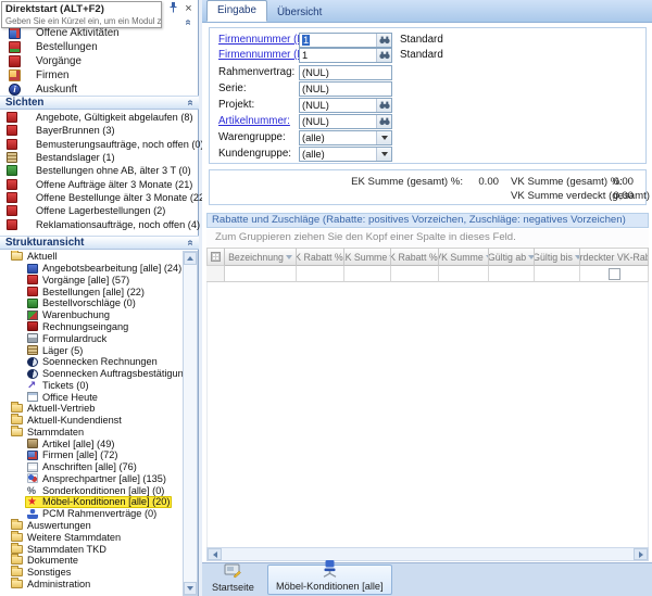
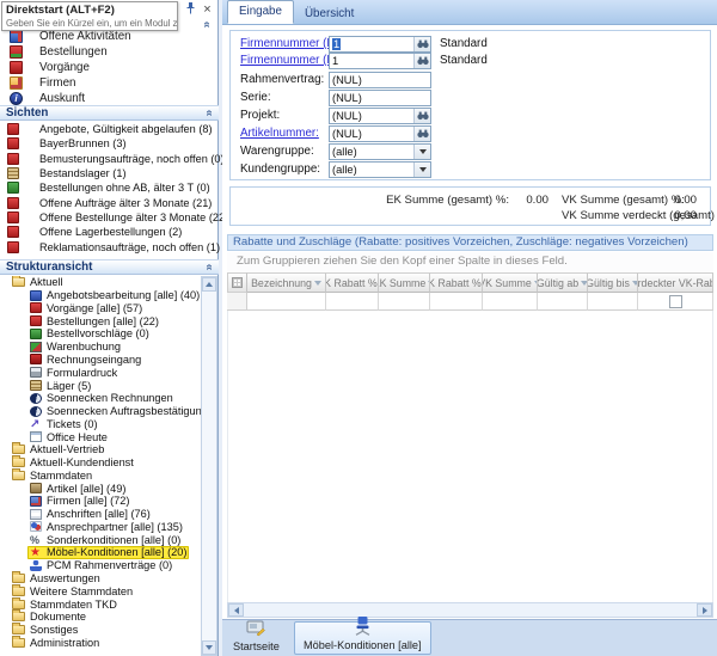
  ×
  Direktstart (ALT+F2)
  Geben Sie ein Kürzel ein, um ein Modul z
  Offene Aktivitäten
  Bestellungen
  Vorgänge
  Firmen
  Auskunft
  Sichten
  Angebote, Gültigkeit abgelaufen (8)
  BayerBrunnen (3)
  Bemusterungsaufträge, noch offen (0
  Bestandslager (1)
  Bestellungen ohne AB, älter 3 T (0)
  Offene Aufträge älter 3 Monate (21)
  Offene Bestellunge älter 3 Monate (2
  Offene Lagerbestellungen (2)
- Reklamationsaufträge, noch offen (4)
+ Reklamationsaufträge, noch offen (1)
  Strukturansicht
  Aktuell
- Angebotsbearbeitung [alle] (24)
+ Angebotsbearbeitung [alle] (40)
  Vorgänge [alle] (57)
  Bestellungen [alle] (22)
  Bestellvorschläge (0)
  Warenbuchung
  Rechnungseingang
  Formulardruck
  Läger (5)
  Soennecken Rechnungen
  Soennecken Auftragsbestätigun
  Tickets (0)
  Office Heute
  Aktuell-Vertrieb
  Aktuell-Kundendienst
  Stammdaten
  Artikel [alle] (49)
  Firmen [alle] (72)
  Anschriften [alle] (76)
  Ansprechpartner [alle] (135)
  Sonderkonditionen [alle] (0)
  Möbel-Konditionen [alle] (20)
  PCM Rahmenverträge (0)
  Auswertungen
  Weitere Stammdaten
  Stammdaten TKD
  Dokumente
  Sonstiges
  Administration
  Eingabe
  Übersicht
  1
  Standard
  1
  Standard
  Rahmenvertrag:
  (NUL)
  Serie:
  (NUL)
  Projekt:
  (NUL)
  Artikelnummer:
  (NUL)
  Warengruppe:
  (alle)
  Kundengruppe:
  (alle)
  EK Summe (gesamt) %:
  0.00
  VK Summe (gesamt) %:
  0.00
  VK Summe verdeckt (gesamt)
  0,00
  Rabatte und Zuschläge (Rabatte: positives Vorzeichen, Zuschläge: negatives Vorzeichen)
  Zum Gruppieren ziehen Sie den Kopf einer Spalte in dieses Feld.
  Bezeichnung
  K Rabatt %
  K Summe
  K Rabatt %
  VK Summe
  Gültig ab
  Gültig bis
  rdeckter VK-Ra
  Startseite
  Möbel-Konditionen [alle]
